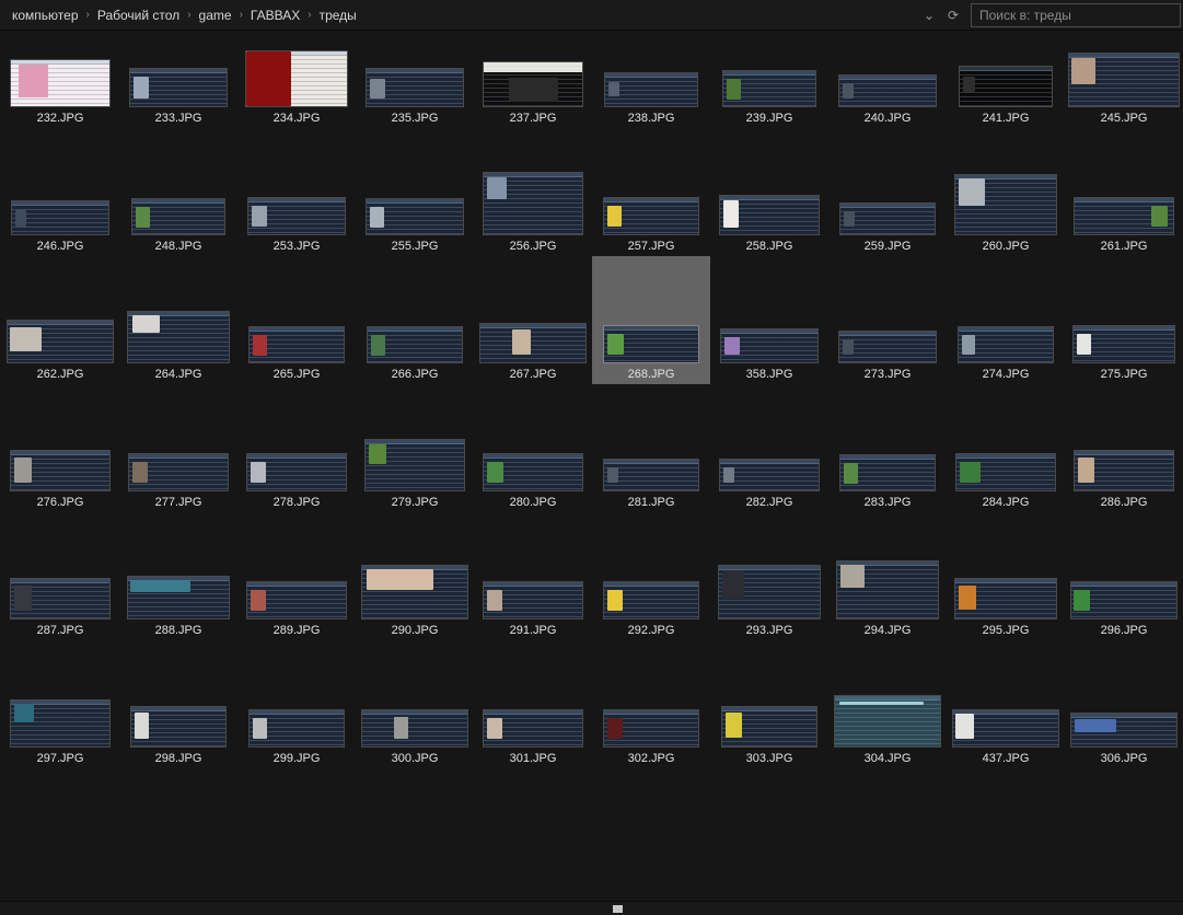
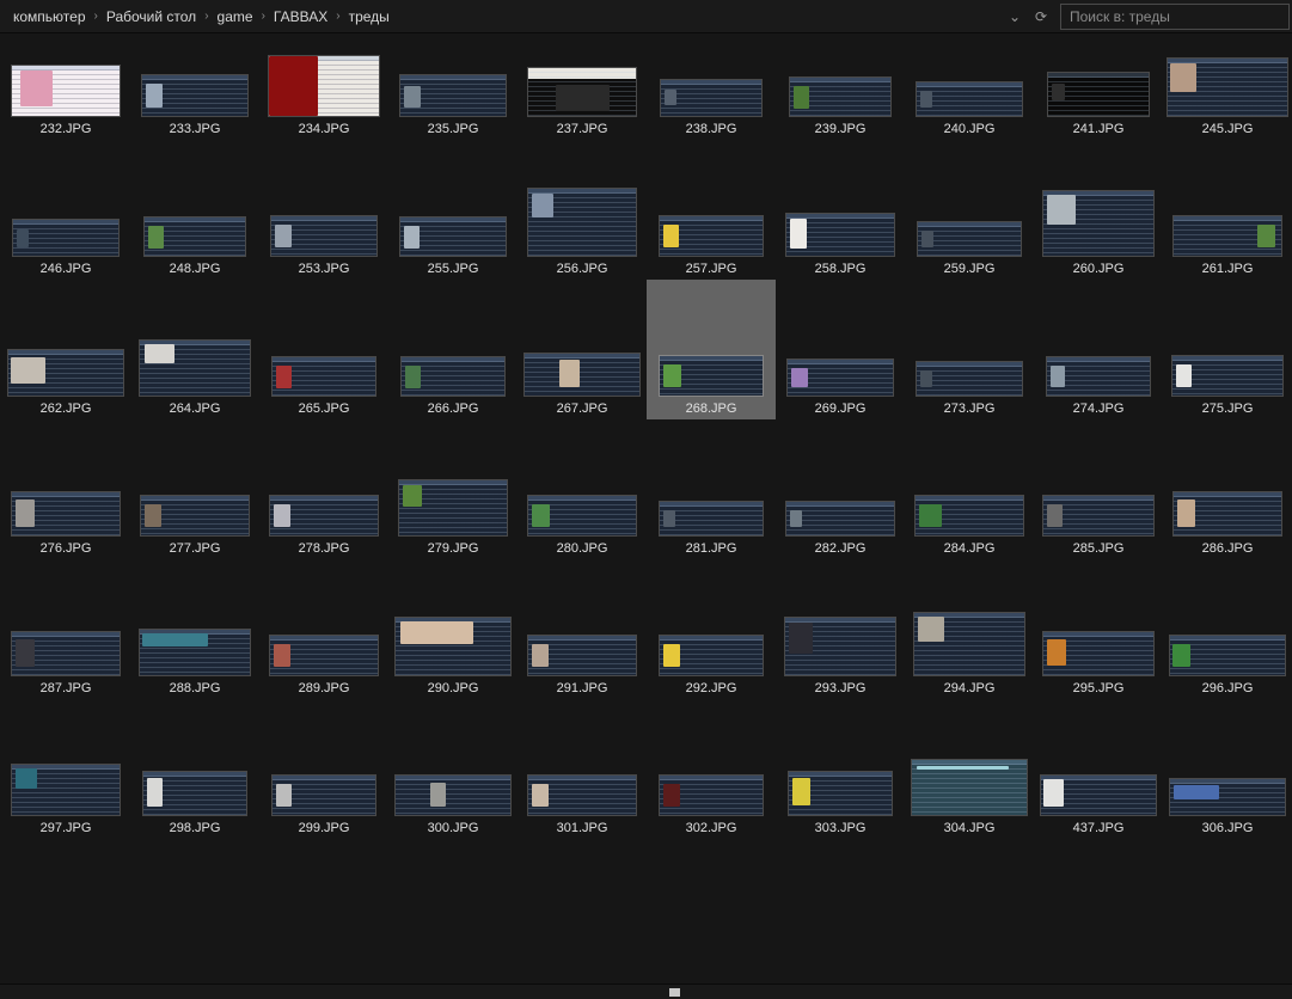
  232.JPG
  233.JPG
  234.JPG
  235.JPG
  237.JPG
  238.JPG
  239.JPG
  240.JPG
  241.JPG
  245.JPG
  246.JPG
  248.JPG
  253.JPG
  255.JPG
  256.JPG
  257.JPG
  258.JPG
  259.JPG
  260.JPG
  261.JPG
  262.JPG
  264.JPG
  265.JPG
  266.JPG
  267.JPG
  268.JPG
- 358.JPG
+ 269.JPG
  273.JPG
  274.JPG
  275.JPG
  276.JPG
  277.JPG
  278.JPG
  279.JPG
  280.JPG
  281.JPG
  282.JPG
- 283.JPG
  284.JPG
+ 285.JPG
  286.JPG
  287.JPG
  288.JPG
  289.JPG
  290.JPG
  291.JPG
  292.JPG
  293.JPG
  294.JPG
  295.JPG
  296.JPG
  297.JPG
  298.JPG
  299.JPG
  300.JPG
  301.JPG
  302.JPG
  303.JPG
  304.JPG
  437.JPG
  306.JPG
  компьютер
  ›
  Рабочий стол
  ›
  game
  ›
  ГАВВАХ
  ›
  треды
  ⌄
  ⟳
  Поиск в: треды
